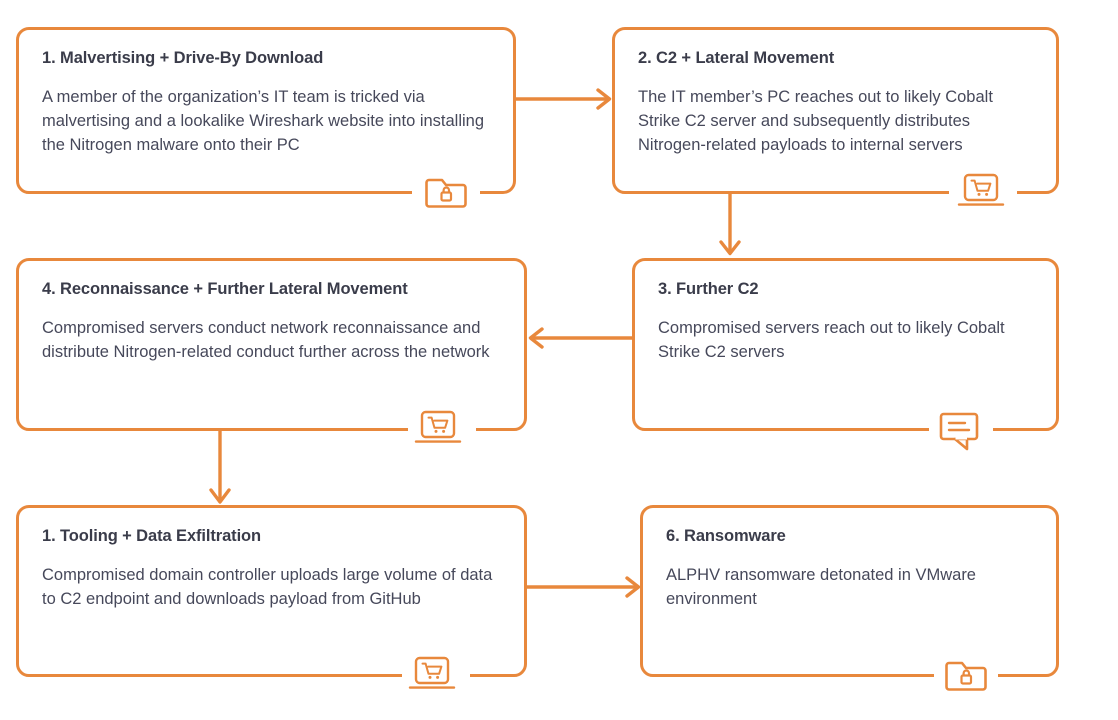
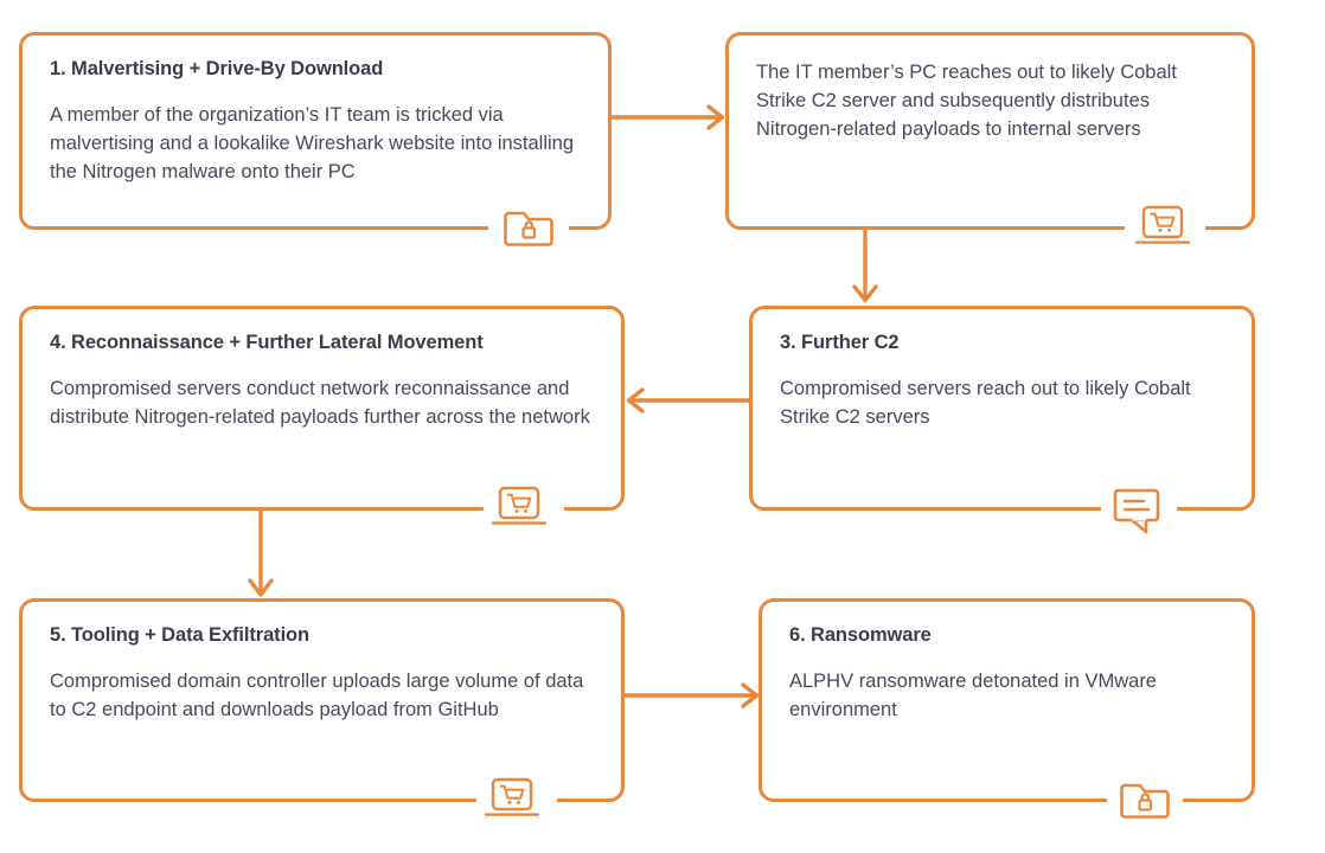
  1. Malvertising + Drive-By Download
  A member of the organization’s IT team is tricked via malvertising and a lookalike Wireshark website into installing the Nitrogen malware onto their PC
- 2. C2 + Lateral Movement
  The IT member’s PC reaches out to likely Cobalt Strike C2 server and subsequently distributes Nitrogen-related payloads to internal servers
  4. Reconnaissance + Further Lateral Movement
- Compromised servers conduct network reconnaissance and distribute Nitrogen-related conduct further across the network
+ Compromised servers conduct network reconnaissance and distribute Nitrogen-related payloads further across the network
  3. Further C2
  Compromised servers reach out to likely Cobalt Strike C2 servers
- 1. Tooling + Data Exfiltration
+ 5. Tooling + Data Exfiltration
  Compromised domain controller uploads large volume of data to C2 endpoint and downloads payload from GitHub
  6. Ransomware
  ALPHV ransomware detonated in VMware environment
